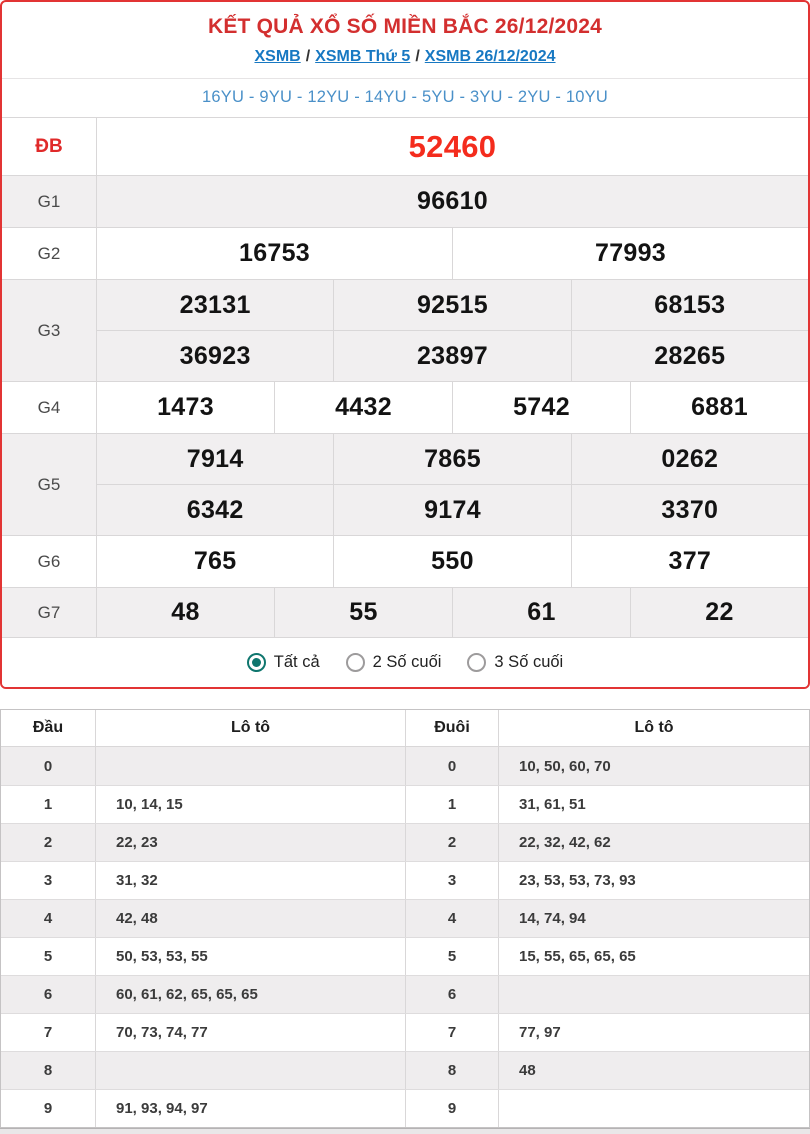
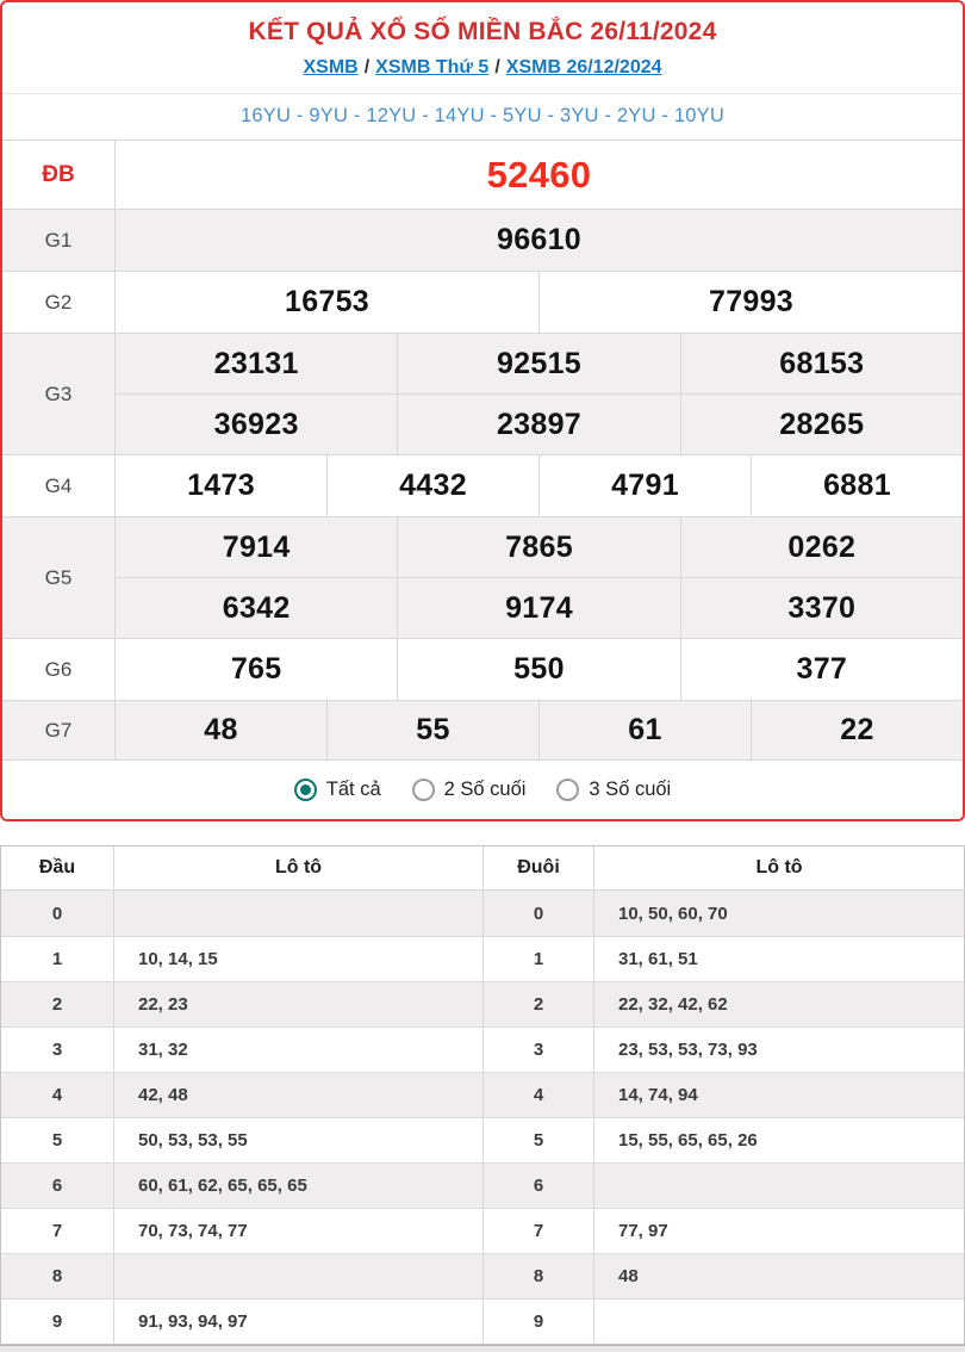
- KẾT QUẢ XỔ SỐ MIỀN BẮC 26/12/2024
+ KẾT QUẢ XỔ SỐ MIỀN BẮC 26/11/2024
  XSMB / XSMB Thứ 5 / XSMB 26/12/2024
  16YU - 9YU - 12YU - 14YU - 5YU - 3YU - 2YU - 10YU
  ĐB
  52460
  G1
  96610
  G2
  16753
  77993
  G3
  23131
  92515
  68153
  36923
  23897
  28265
  G4
  1473
  4432
- 5742
+ 4791
  6881
  G5
  7914
  7865
  0262
  6342
  9174
  3370
  G6
  765
  550
  377
  G7
  48
  55
  61
  22
  Tất cả
  2 Số cuối
  3 Số cuối
  Đầu
  Lô tô
  Đuôi
  Lô tô
  0
  0
  10, 50, 60, 70
  1
  10, 14, 15
  1
  31, 61, 51
  2
  22, 23
  2
  22, 32, 42, 62
  3
  31, 32
  3
  23, 53, 53, 73, 93
  4
  42, 48
  4
  14, 74, 94
  5
  50, 53, 53, 55
  5
- 15, 55, 65, 65, 65
+ 15, 55, 65, 65, 26
  6
  60, 61, 62, 65, 65, 65
  6
  7
  70, 73, 74, 77
  7
  77, 97
  8
  8
  48
  9
  91, 93, 94, 97
  9
